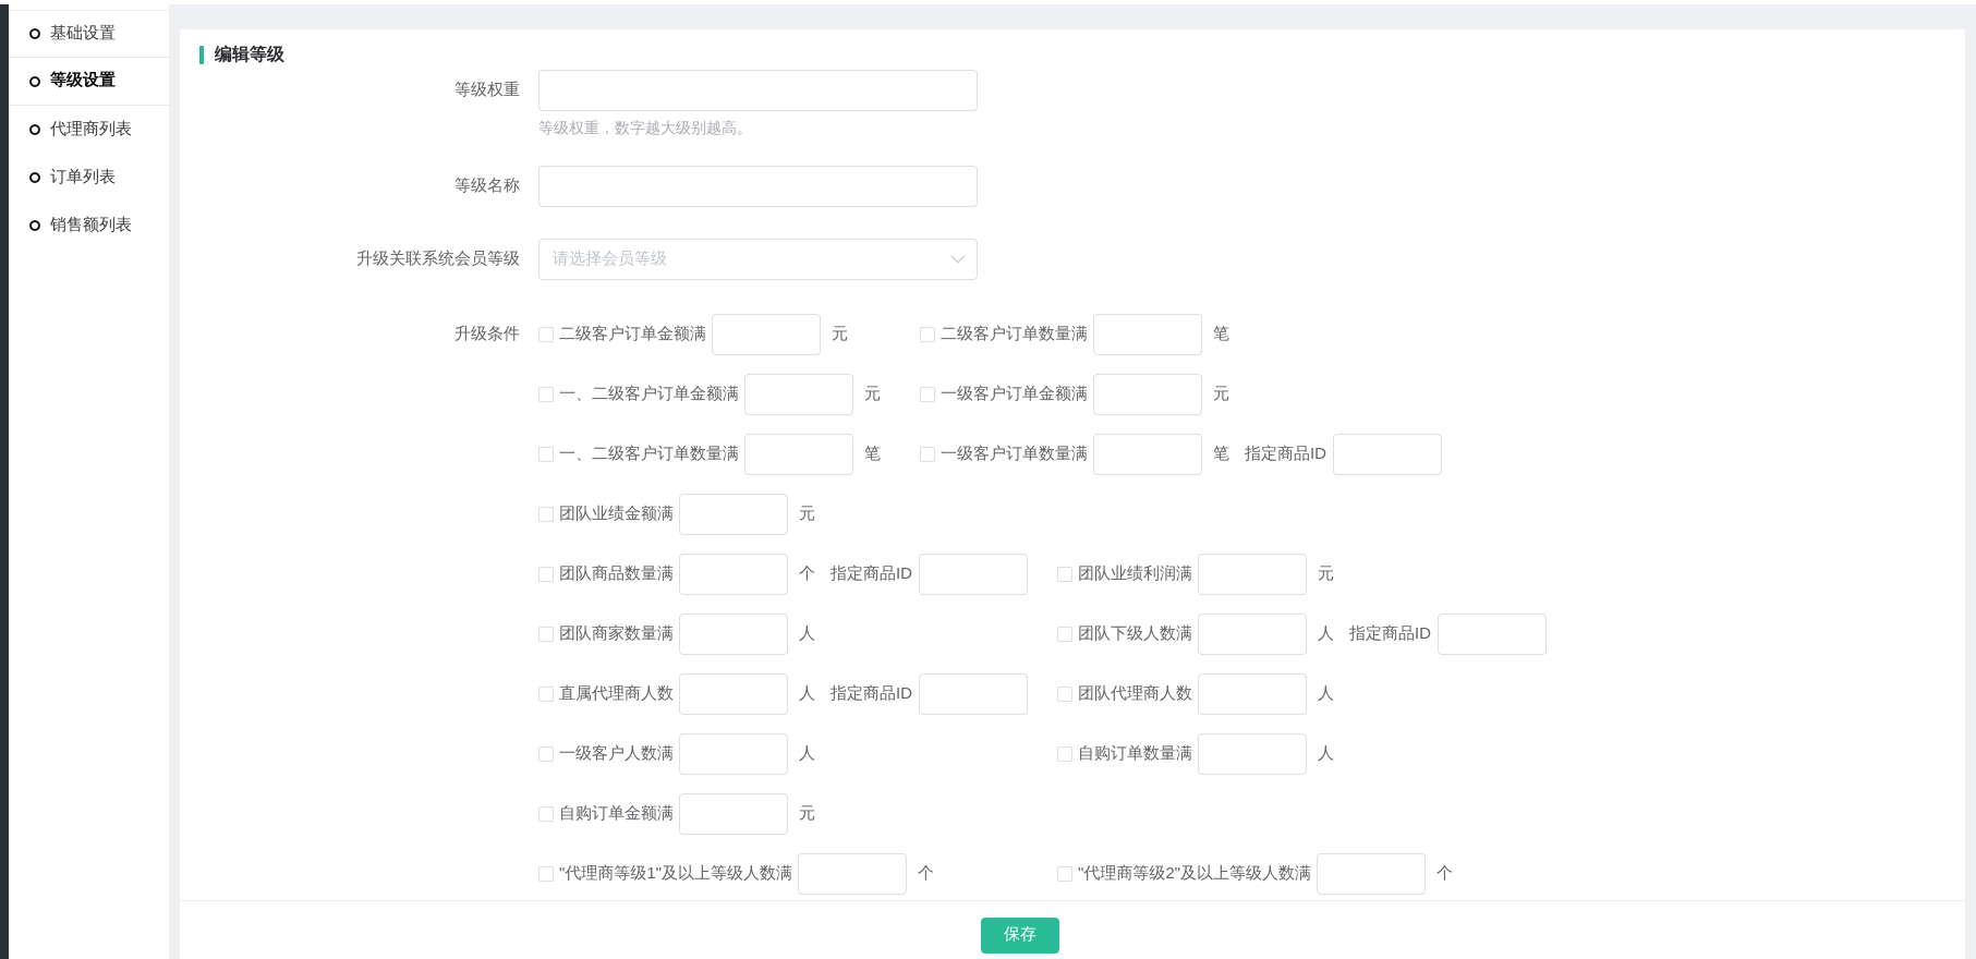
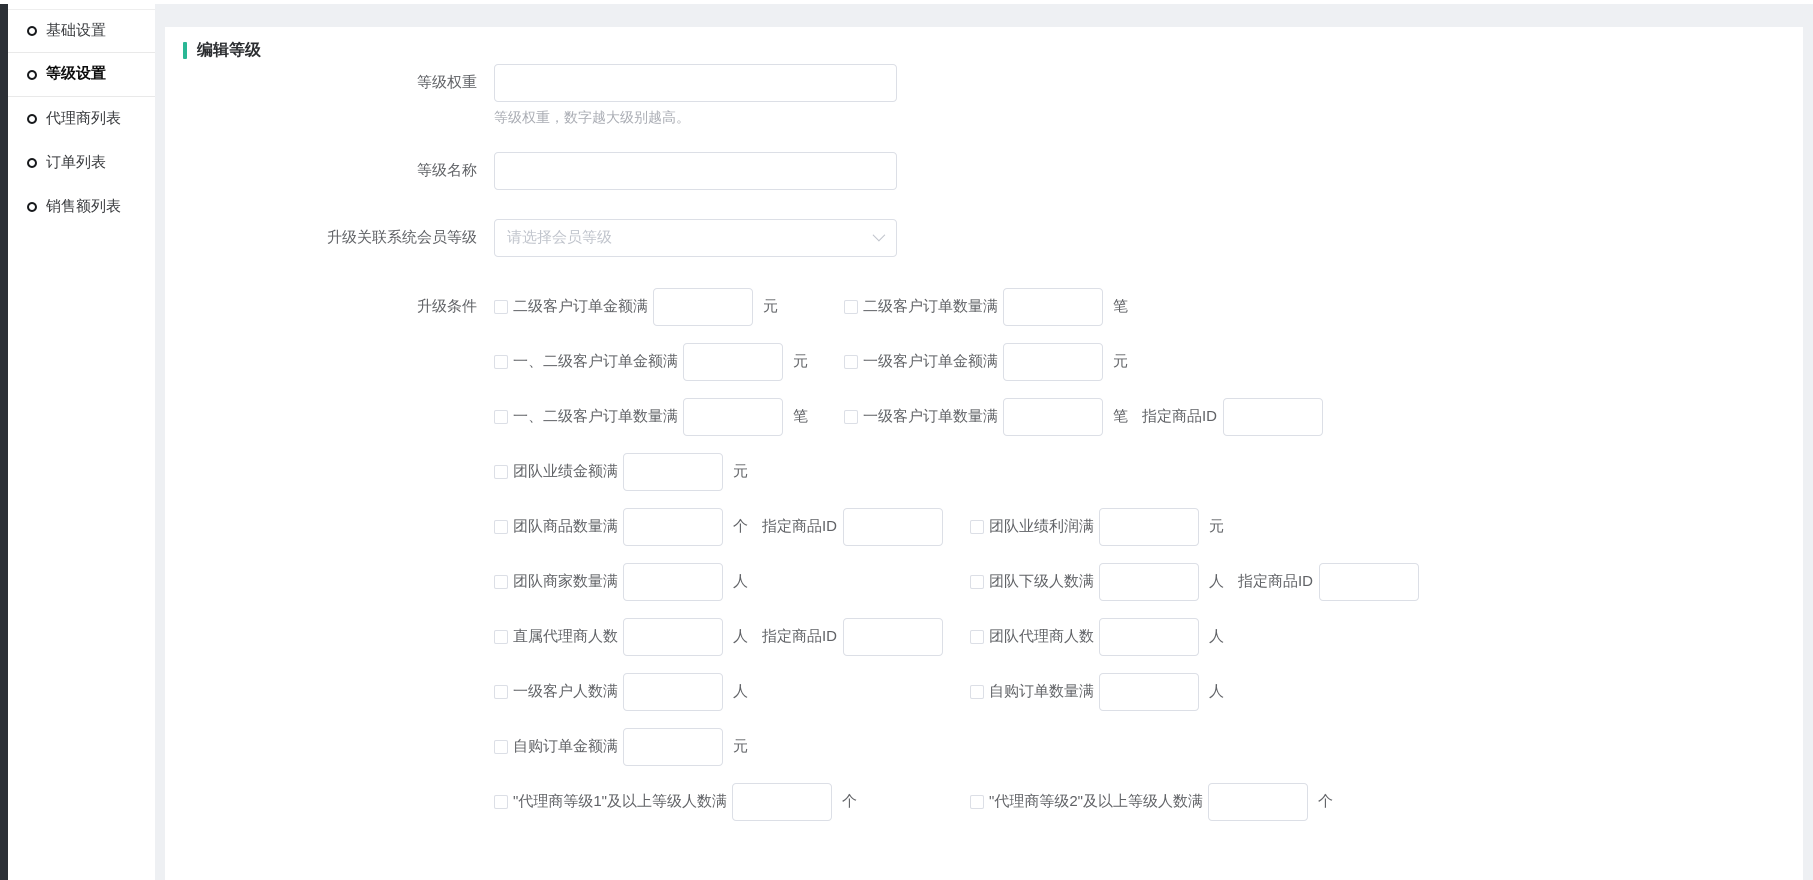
  基础设置
  等级设置
  代理商列表
  订单列表
  销售额列表
  编辑等级
  等级权重
  等级权重，数字越大级别越高。
  等级名称
  升级关联系统会员等级
  请选择会员等级
  升级条件
  二级客户订单金额满
  元
  二级客户订单数量满
  笔
  一、二级客户订单金额满
  元
  一级客户订单金额满
  元
  一、二级客户订单数量满
  笔
  一级客户订单数量满
  笔
  指定商品ID
  团队业绩金额满
  元
  团队商品数量满
  个
  指定商品ID
  团队业绩利润满
  元
  团队商家数量满
  人
  团队下级人数满
  人
  指定商品ID
  直属代理商人数
  人
  指定商品ID
  团队代理商人数
  人
  一级客户人数满
  人
  自购订单数量满
  人
  自购订单金额满
  元
  "代理商等级1"及以上等级人数满
  个
  "代理商等级2"及以上等级人数满
  个
- 保存
